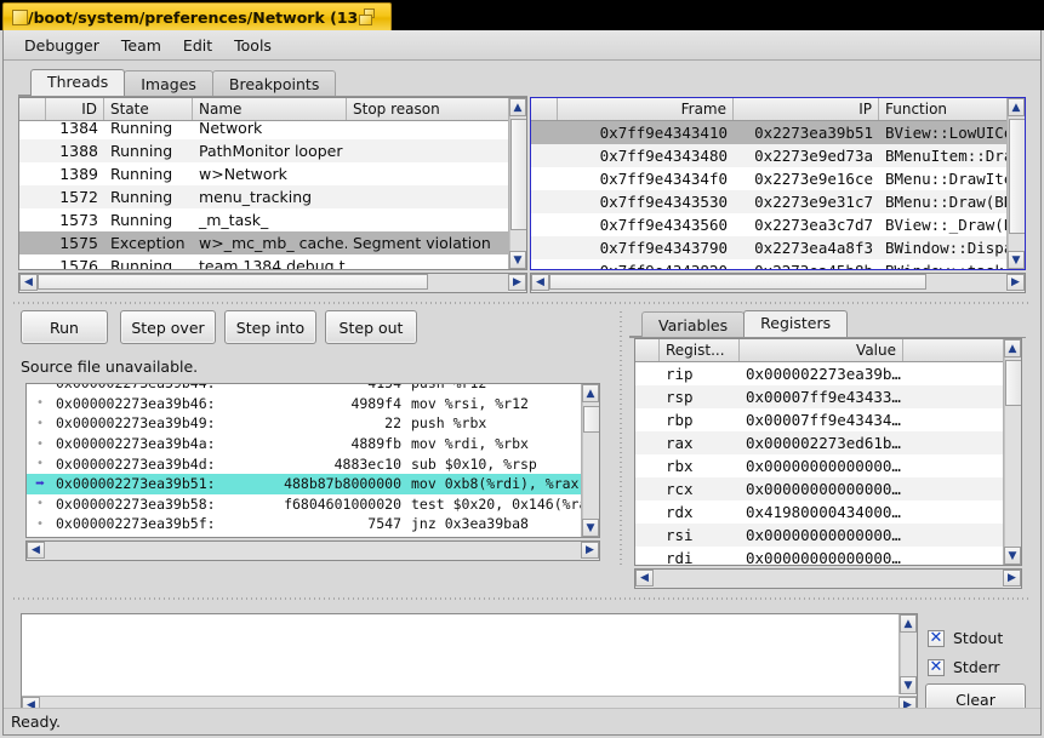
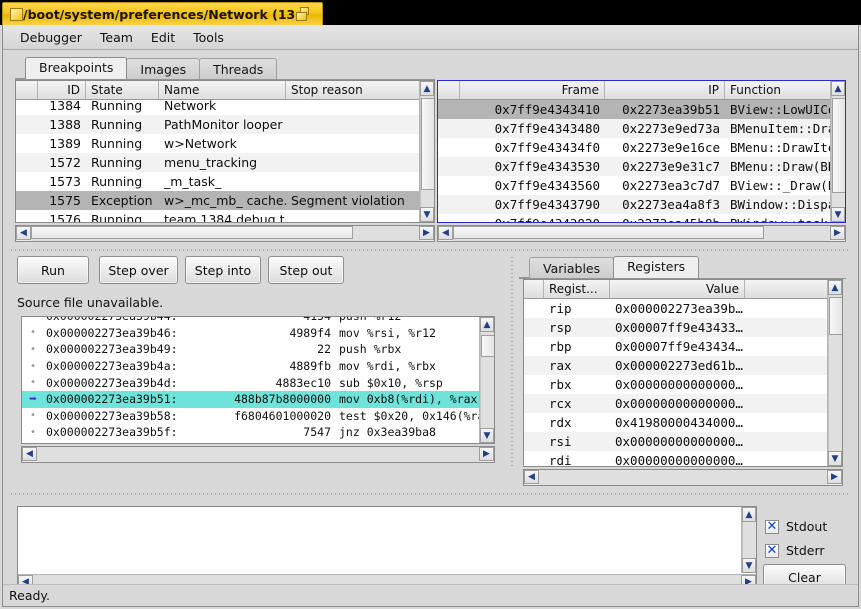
  /boot/system/preferences/Network (13
  Debugger
  Team
  Edit
  Tools
- Threads
+ Breakpoints
  Images
- Breakpoints
+ Threads
  ID
  State
  Name
  Stop reason
  1384
  Running
  Network
  1388
  Running
  PathMonitor looper
  1389
  Running
  w>Network
  1572
  Running
  menu_tracking
  1573
  Running
  _m_task_
  1575
  Exception
  w>_mc_mb_ cache.
  Segment violation
  1576
  Running
  team 1384 debug t
  ▲
  ▼
  ◀
  ▶
  Frame
  IP
  Function
  0x7ff9e4343410
  0x2273ea39b51
  BView::LowUIC
  0x7ff9e4343480
  0x2273e9ed73a
  BMenuItem::Dr
  0x7ff9e43434f0
  0x2273e9e16ce
  BMenu::DrawIt
  0x7ff9e4343530
  0x2273e9e31c7
  BMenu::Draw(B
  0x7ff9e4343560
  0x2273ea3c7d7
  BView::_Draw(
  0x7ff9e4343790
  0x2273ea4a8f3
  BWindow::Disp
  ▲
  ▼
  ◀
  ▶
  Run
  Step over
  Step into
  Step out
  Source file unavailable.
  •
  0x000002273ea39b44:
  4154
  push %r12
  •
  0x000002273ea39b46:
  4989f4
  mov %rsi, %r12
  •
  0x000002273ea39b49:
  22
  push %rbx
  •
  0x000002273ea39b4a:
  4889fb
  mov %rdi, %rbx
  •
  0x000002273ea39b4d:
  4883ec10
  sub $0x10, %rsp
  ➡
  0x000002273ea39b51:
  488b87b8000000
  mov 0xb8(%rdi), %rax
  •
  0x000002273ea39b58:
  f6804601000020
  test $0x20, 0x146(%r
  •
  0x000002273ea39b5f:
  7547
  jnz 0x3ea39ba8
  ▲
  ▼
  ◀
  ▶
  Variables
  Registers
  Regist...
  Value
  rip
  0x000002273ea39b…
  rsp
  0x00007ff9e43433…
  rbp
  0x00007ff9e43434…
  rax
  0x000002273ed61b…
  rbx
  0x00000000000000…
  rcx
  0x00000000000000…
  rdx
  0x41980000434000…
  rsi
  0x00000000000000…
  rdi
  0x00000000000000…
  ▲
  ▼
  ◀
  ▶
  ▲
  ▼
  ◀
  ▶
  Stdout
  Stderr
  Clear
  Ready.
